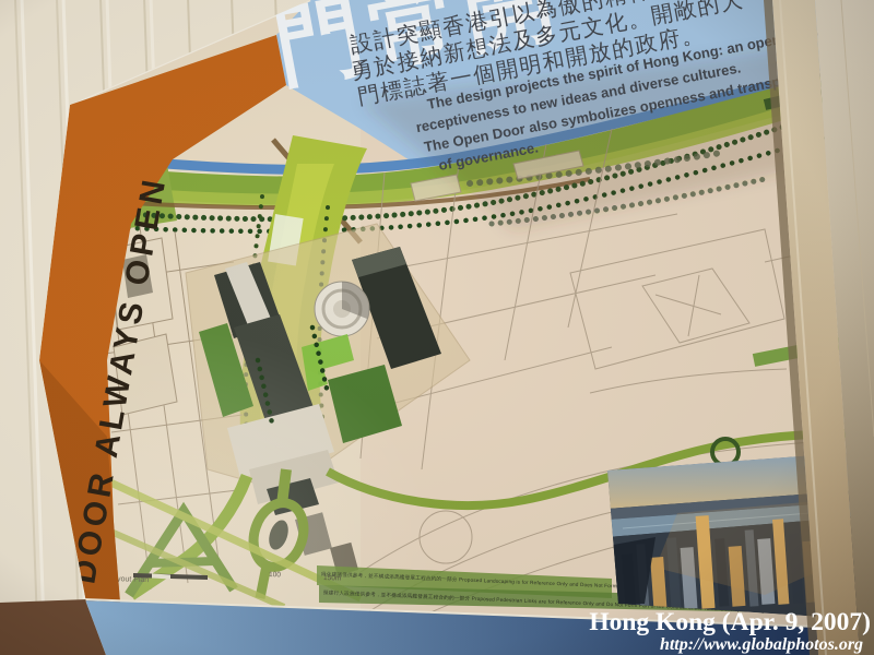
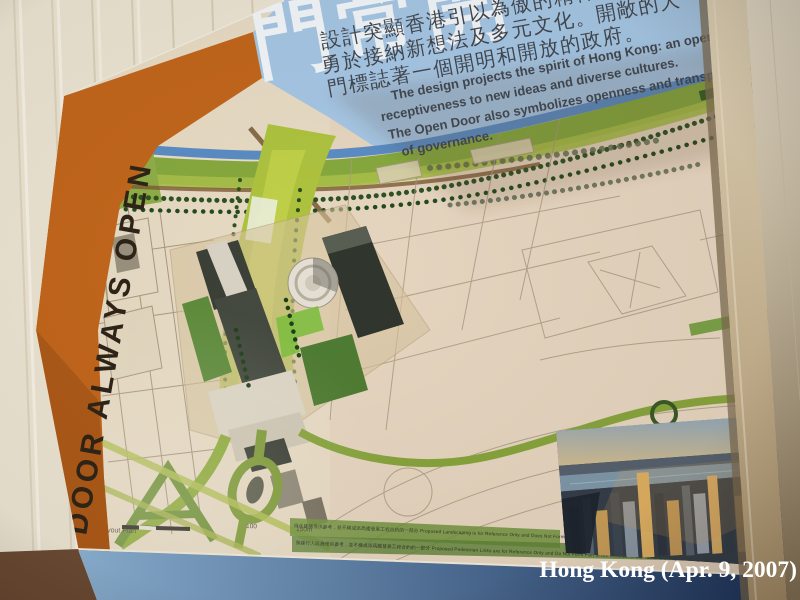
  Hong Kong (Apr. 9, 2007)
- http://www.globalphotos.org
